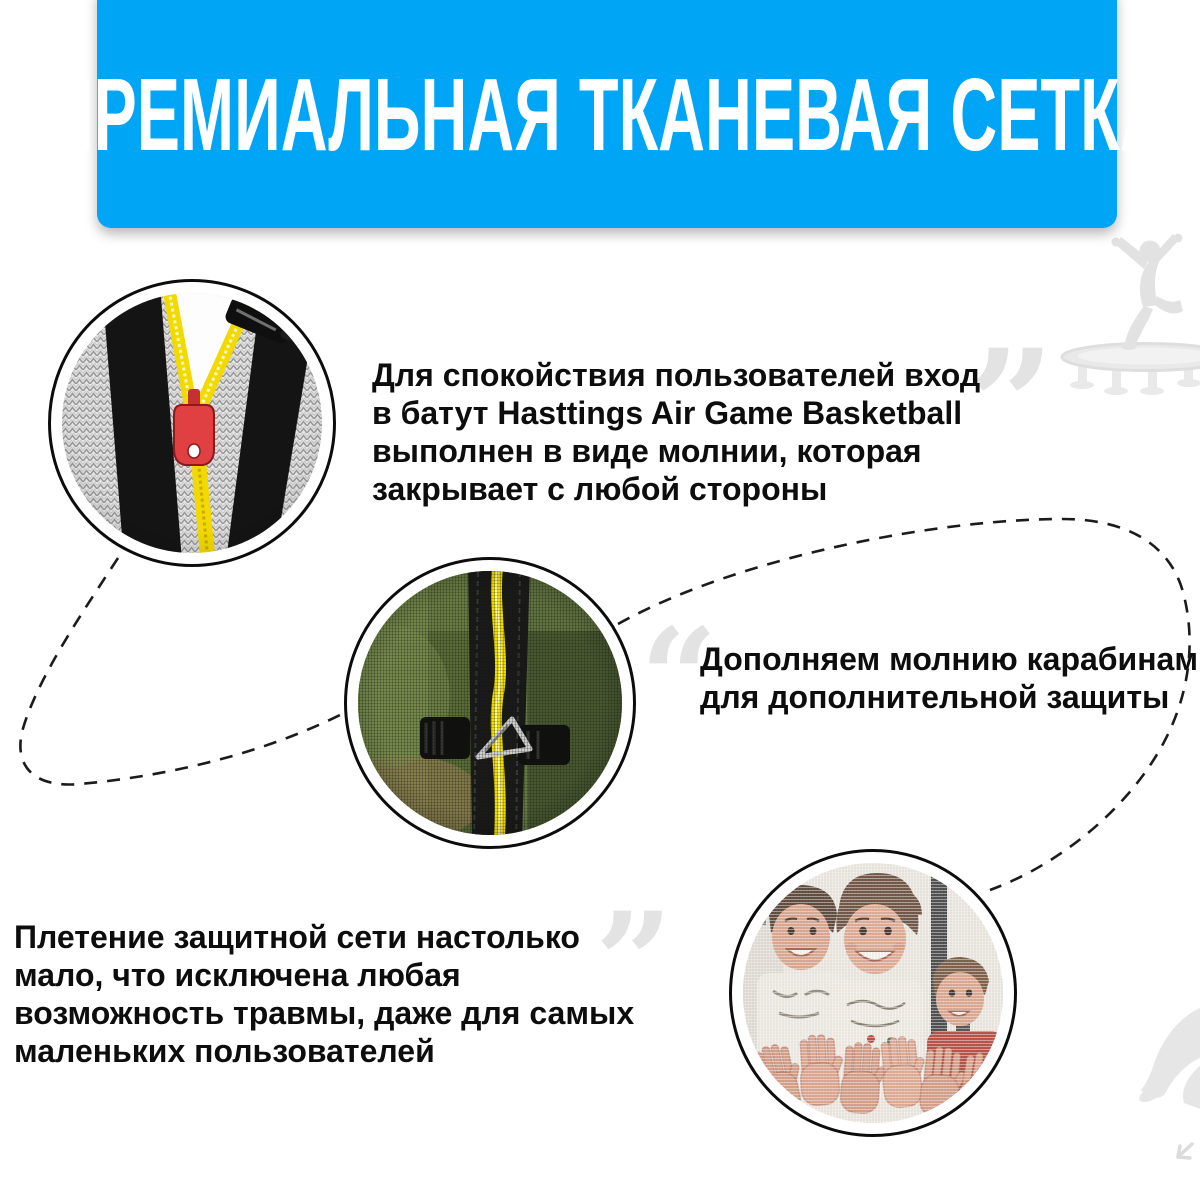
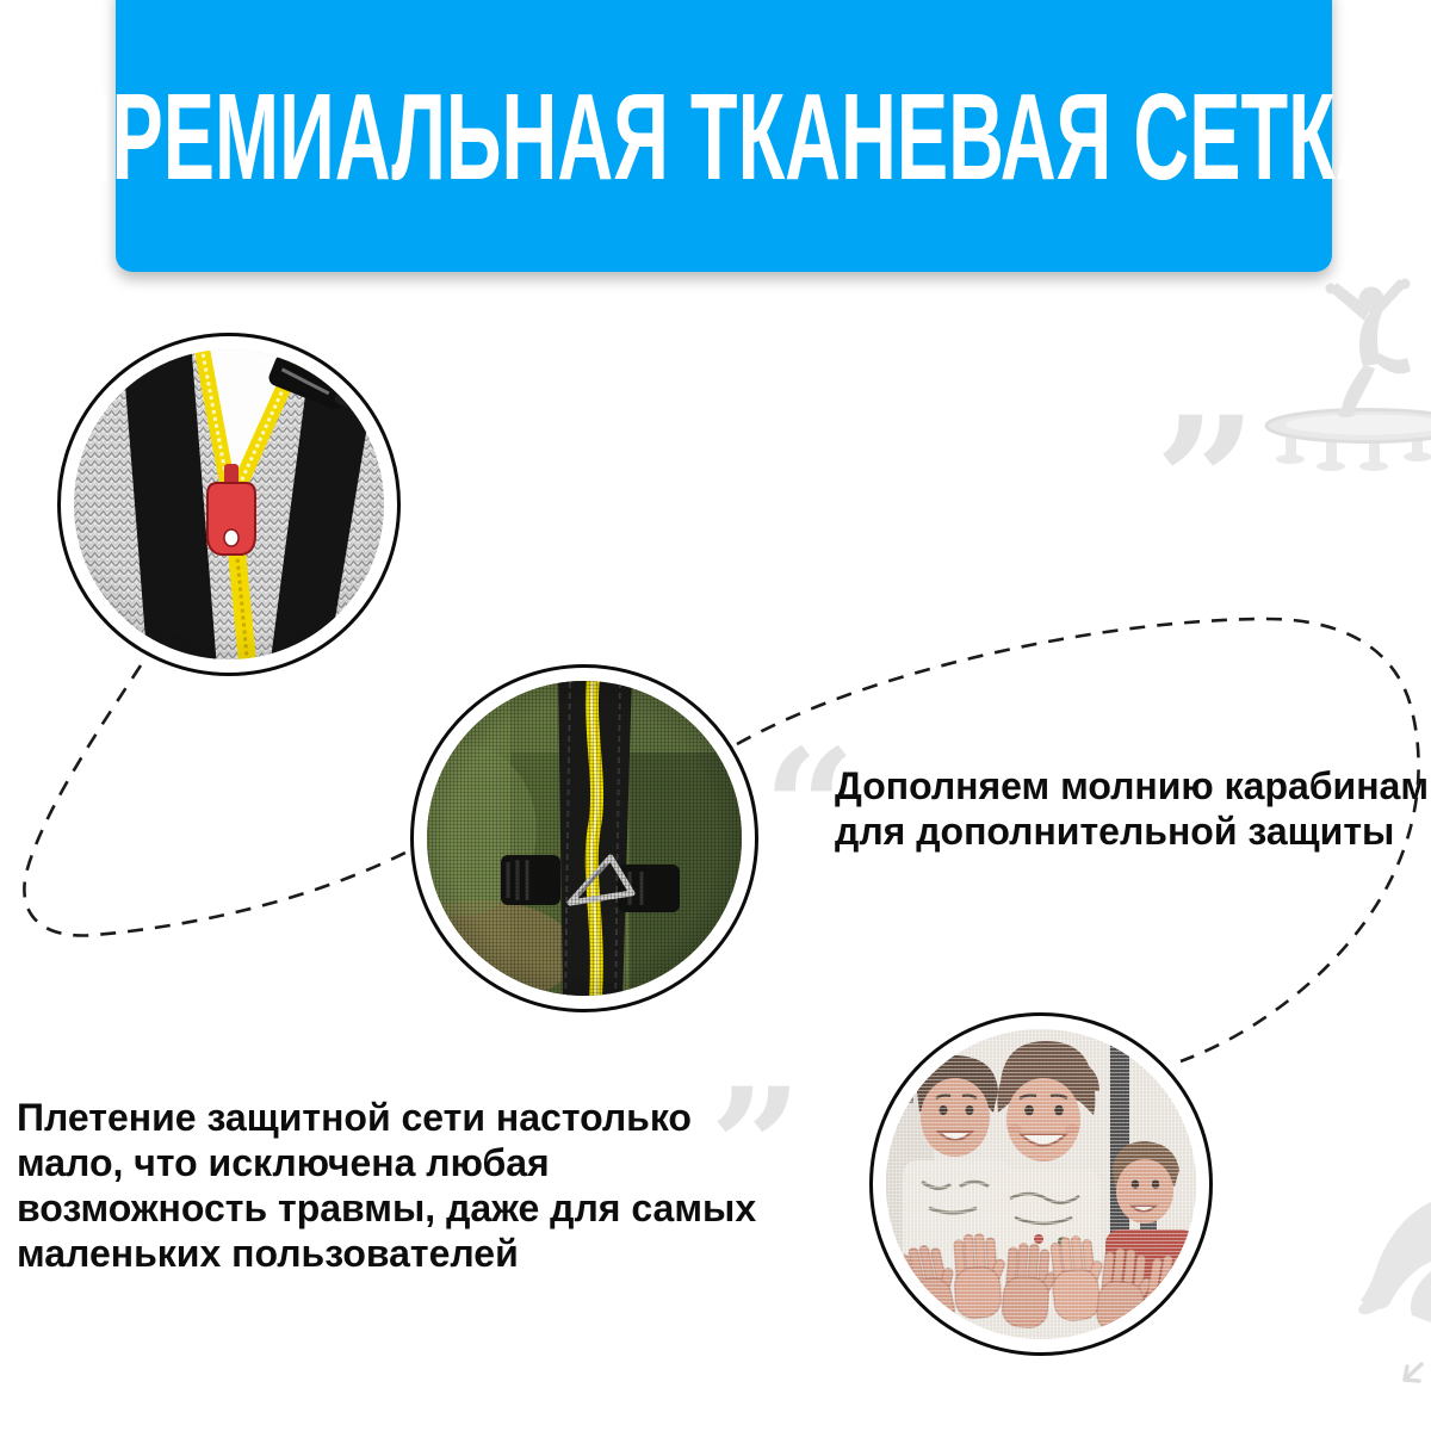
  ПРЕМИАЛЬНАЯ ТКАНЕВАЯ СЕТКА
  ”
  “
  ”
- Для спокойствия пользователей вход
- в батут Hasttings Air Game Basketball
- выполнен в виде молнии, которая
- закрывает с любой стороны
  Дополняем молнию карабинам
  для дополнительной защиты
  Плетение защитной сети настолько
  мало, что исключена любая
  возможность травмы, даже для самых
  маленьких пользователей
